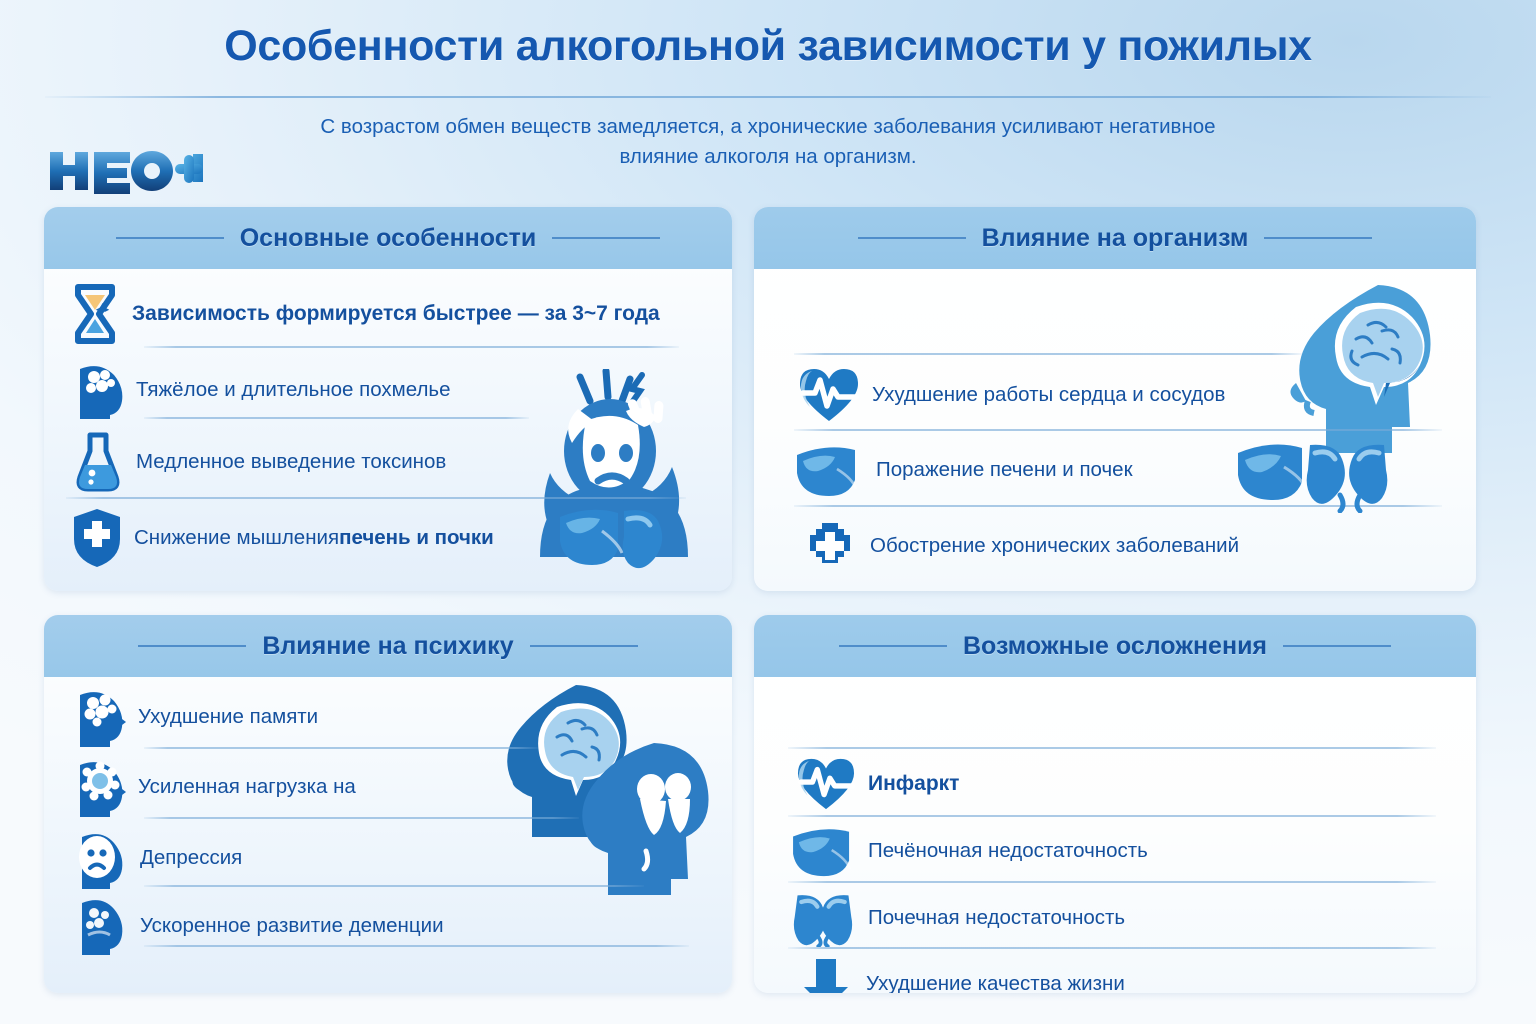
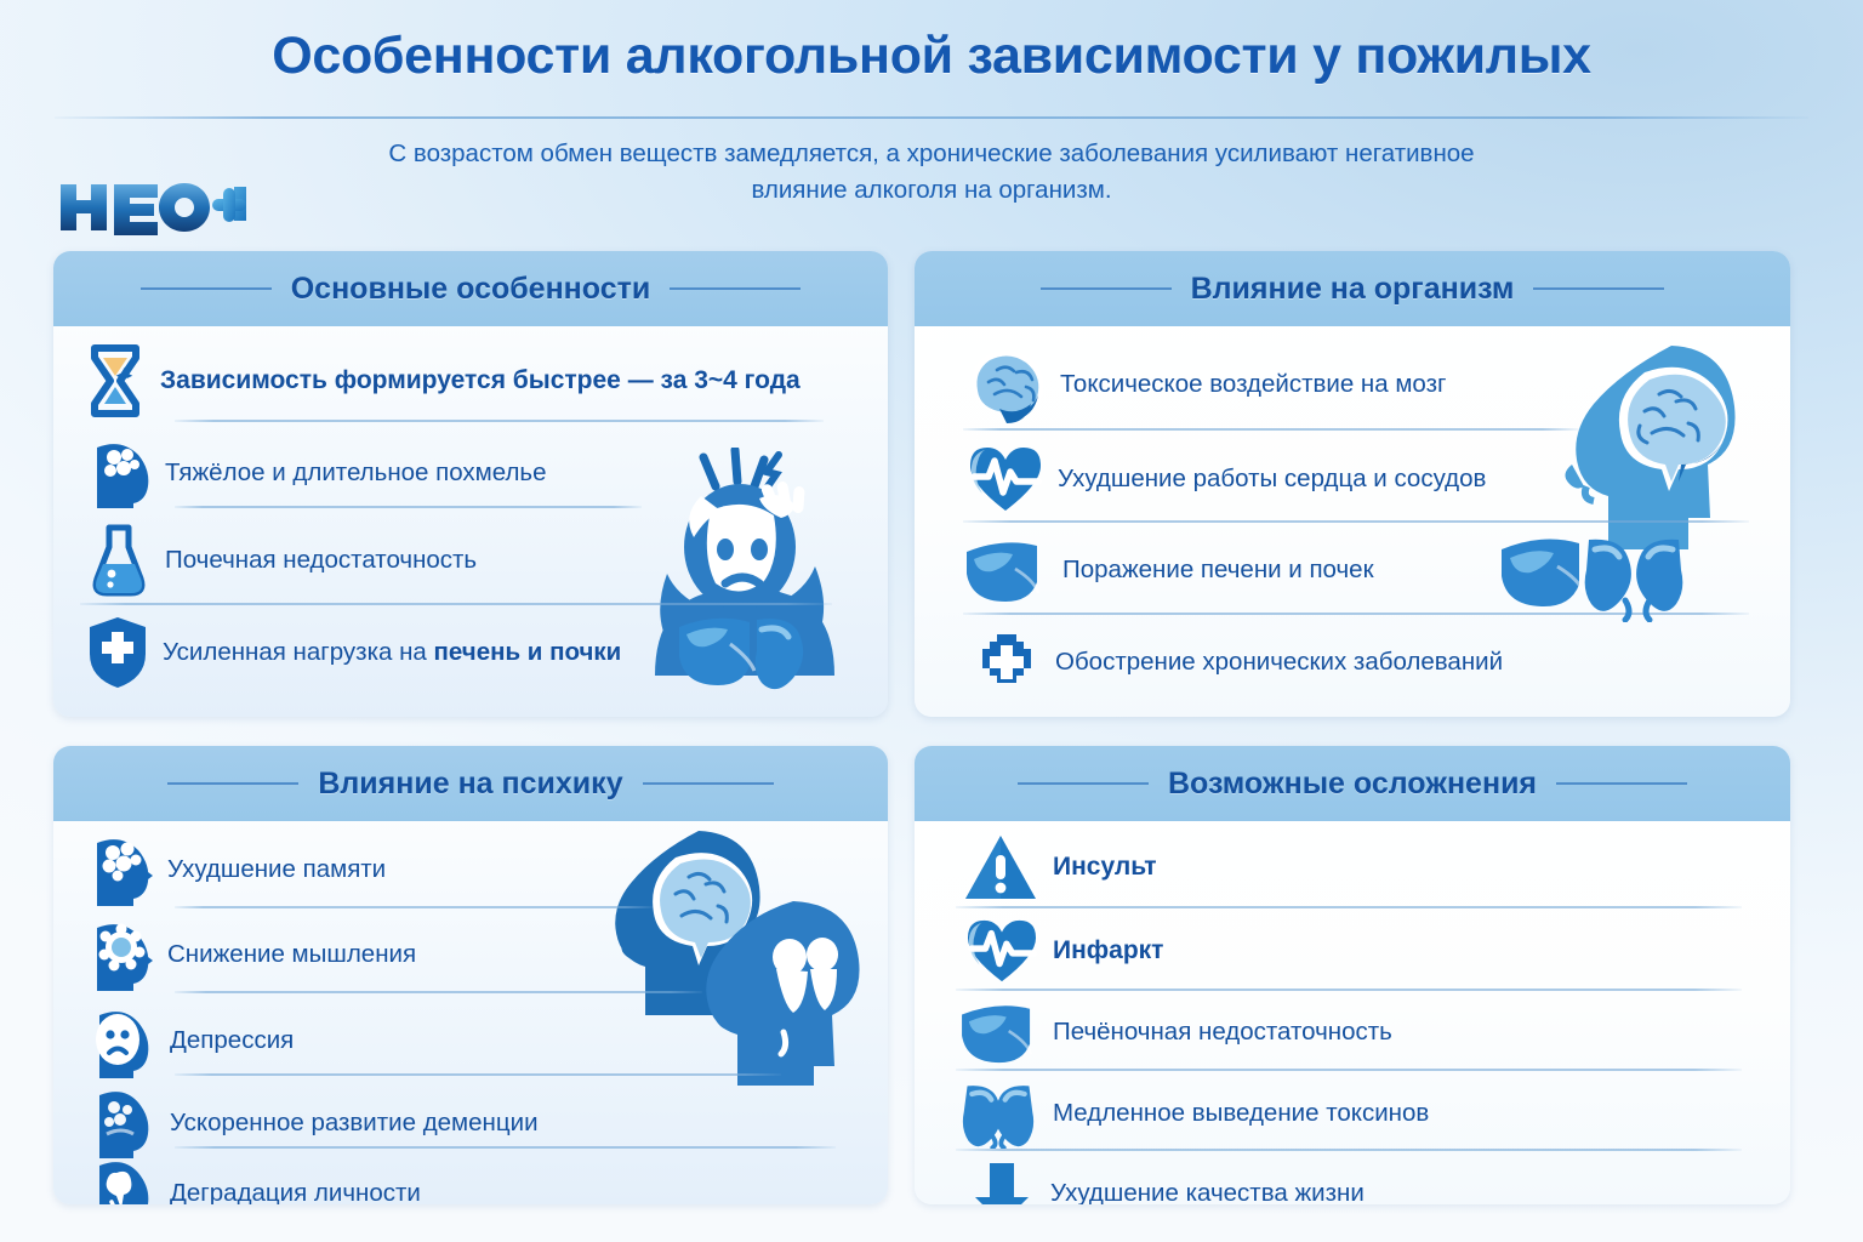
  Особенности алкогольной зависимости у пожилых
  С возрастом обмен веществ замедляется, а хронические заболевания усиливают негативное влияние алкоголя на организм.
  Основные особенности
- Зависимость формируется быстрее — за 3~7 года
+ Зависимость формируется быстрее — за 3~4 года
  Тяжёлое и длительное похмелье
- Медленное выведение токсинов
+ Почечная недостаточность
- Снижение мышленияпечень и почки
+ Усиленная нагрузка на печень и почки
  Влияние на организм
+ Токсическое воздействие на мозг
  Ухудшение работы сердца и сосудов
  Поражение печени и почек
  Обострение хронических заболеваний
  Влияние на психику
  Ухудшение памяти
- Усиленная нагрузка на
+ Снижение мышления
  Депрессия
  Ускоренное развитие деменции
+ Деградация личности
  Возможные осложнения
+ Инсульт
  Инфаркт
  Печёночная недостаточность
- Почечная недостаточность
+ Медленное выведение токсинов
  Ухудшение качества жизни
